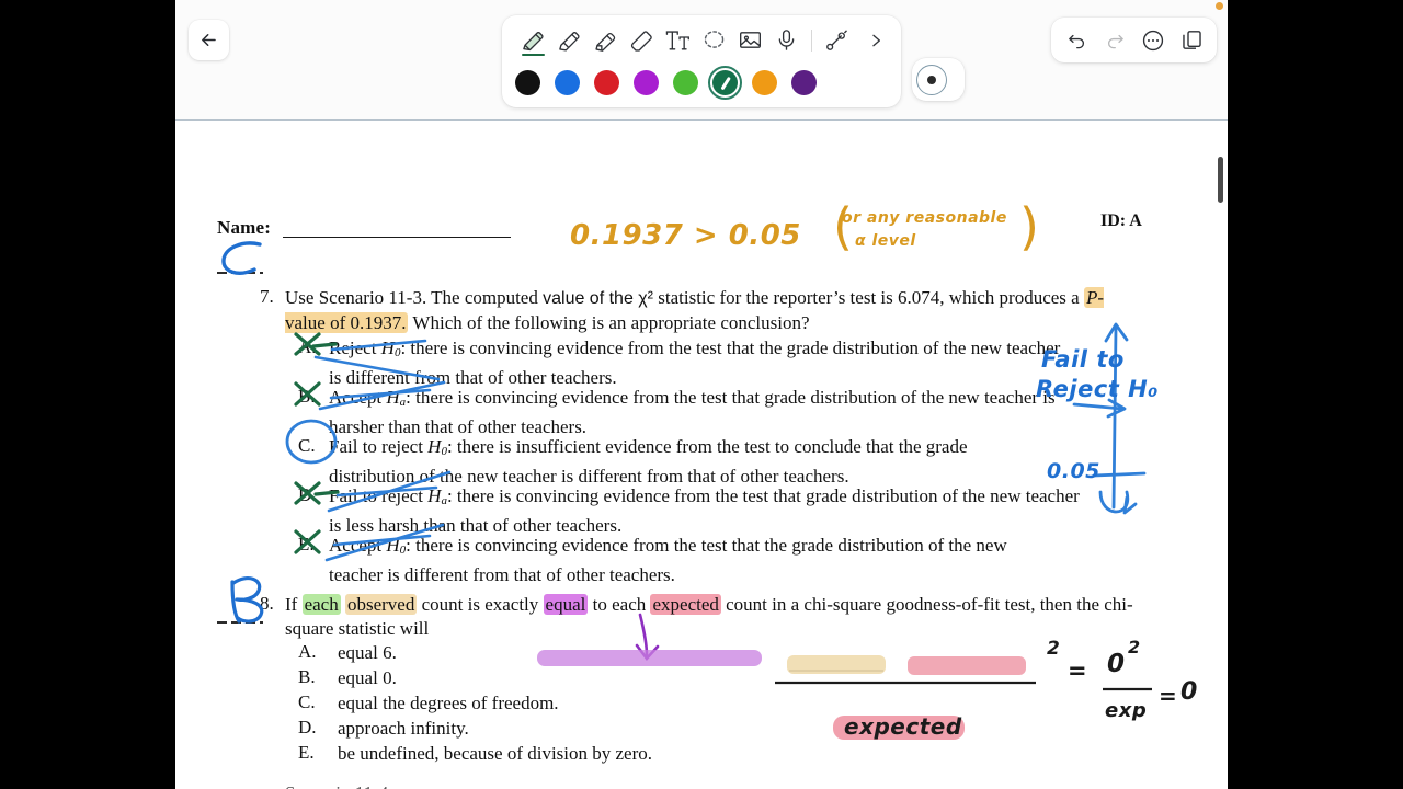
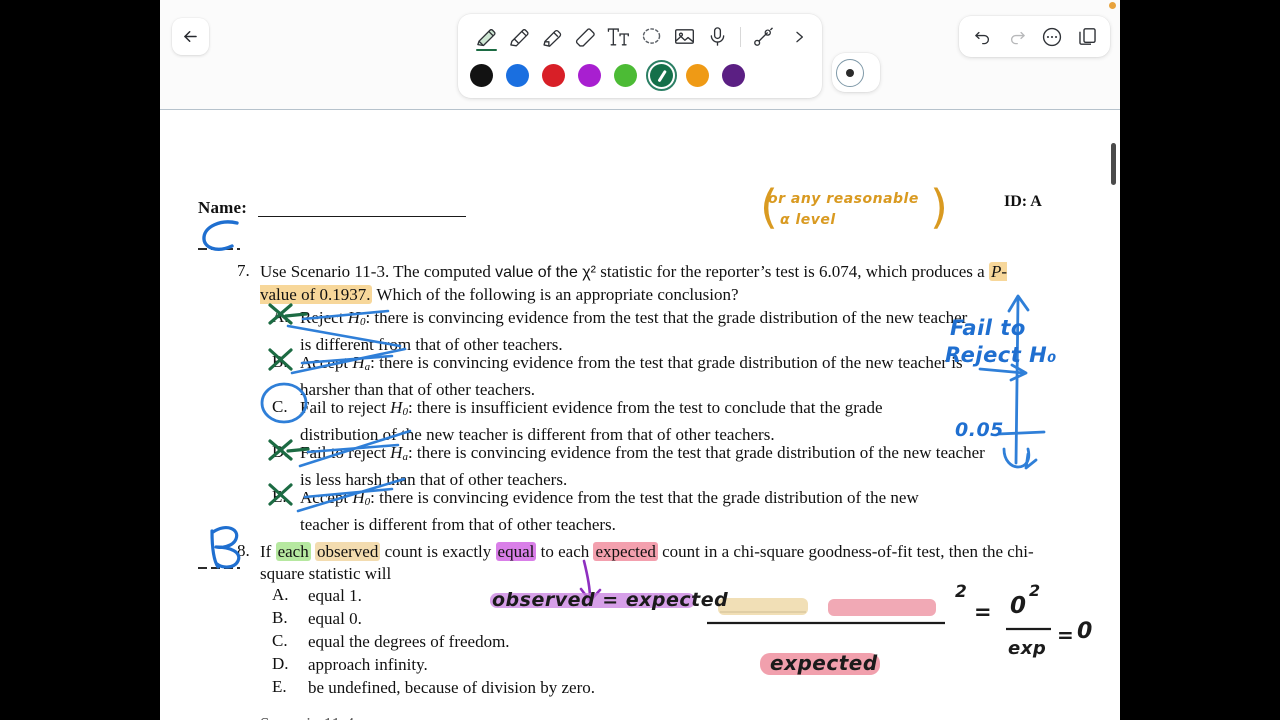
  Name:
  ID: A
  7.
  Use Scenario 11-3. The computed value of the χ² statistic for the reporter’s test is 6.074, which produces a P-value of 0.1937. Which of the following is an appropriate conclusion?
  ct H0: there is convincing evidence from the test that the grade distribution of the new teacher is different fm that of other teachers.
  e Ha: there is convincing evidence from the test that grade distribution of the new teacher is harsher than that of other teachers.
  C.
  ail to reject H0: there is insufficient evidence from the test to conclude that the grade distribution ofhe new teacher is different from that of other teachers.
  Fil t reject Ha: there is convincing evidence from the test that grade distribution of the new teacher is less harsh thn that of other teachers.
  cce H0: there is convincing evidence from the test that the grade distribution of the new teacher is different from that of other teachers.
  8.
  If each observed count is exactly equal to each expected count in a chi-square goodness-of-fit test, then the chi-square statistic will
  A.
- equal 6.
+ equal 1.
  B.
  equal 0.
  C.
  equal the degrees of freedom.
  D.
  approach infinity.
  E.
  be undefined, because of division by zero.
- 0.1937 > 0.05
  or any reasonable
  α level
  (
  )
  Fail to
  Reject H₀
  0.05
+ observed = expected
  2
  expected
  =
  0
  2
  exp
  =
  0
